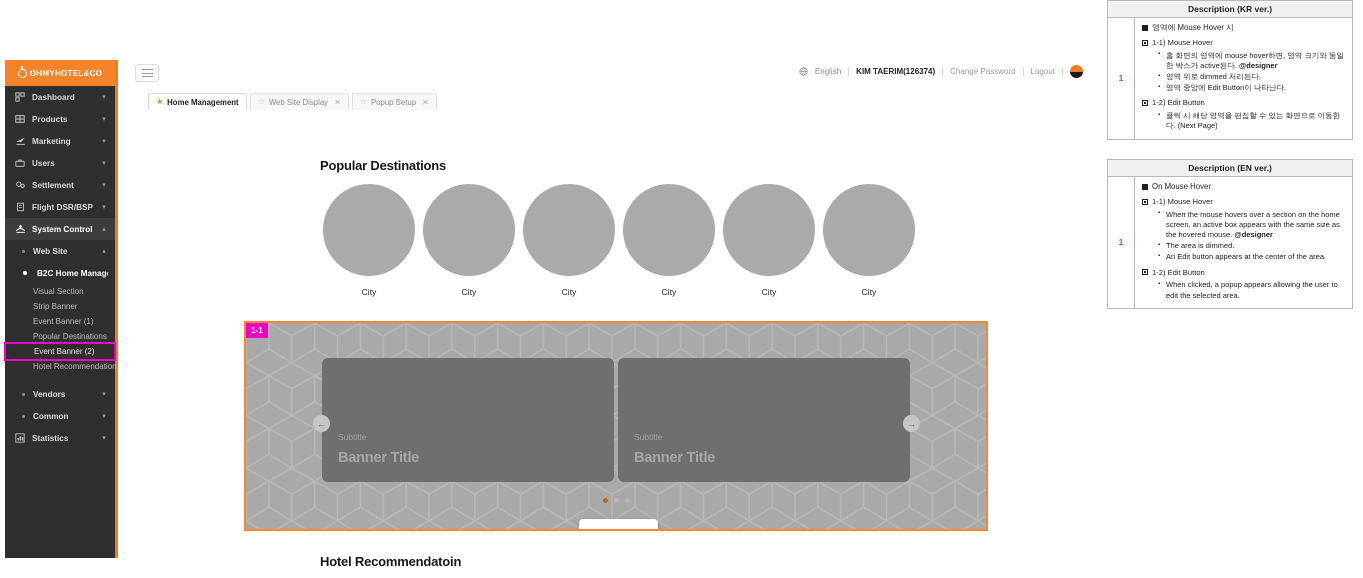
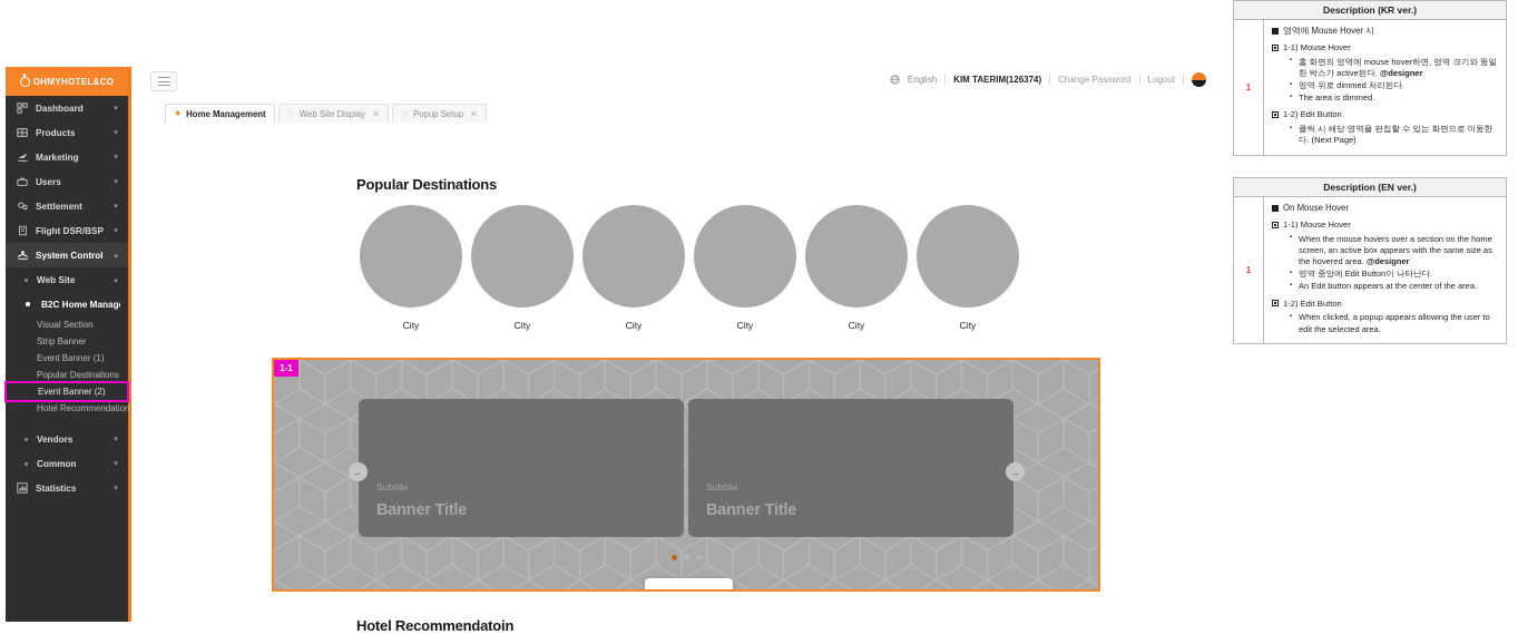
  OHMYHOTEL&CO
  Dashboard
  Products
  Marketing
  Users
  Settlement
  Flight DSR/BSP
  System Control
  Web Site
  Visual Section
  Strip Banner
  Event Banner (1)
  Popular Destinations
  Event Banner (2)
  Hotel Recommendation
  Vendors
  Common
  Statistics
  English
  KIM TAERIM(126374)
  Change Password
  Logout
  ★
  Home Management
  Web Site Display
  ✕
  Popup Setup
  ✕
  Popular Destinations
  City
  City
  City
  City
  City
  City
  1-1
  Subtitle
  Banner Title
  Subtitle
  Banner Title
  ←
  →
  Hotel Recommendatoin
  Description (KR ver.)
  1
  영역에 Mouse Hover 시
  1-1) Mouse Hover
  홈 화면의 영역에 mouse hover하면, 영역 크기와 동일한 박스가 active된다. @designer
  영역 위로 dimmed 처리된다.
- 영역 중앙에 Edit Button이 나타난다.
+ The area is dimmed.
  1-2) Edit Button
  클릭 시 해당 영역을 편집할 수 있는 화면으로 이동한다. (Next Page)
  Description (EN ver.)
  1
  On Mouse Hover
  1-1) Mouse Hover
- When the mouse hovers over a section on the home screen, an active box appears with the same size as the hovered mouse. @designer
+ When the mouse hovers over a section on the home screen, an active box appears with the same size as the hovered area. @designer
- The area is dimmed.
+ 영역 중앙에 Edit Button이 나타난다.
  An Edit button appears at the center of the area.
  1-2) Edit Button
  When clicked, a popup appears allowing the user to edit the selected area.
